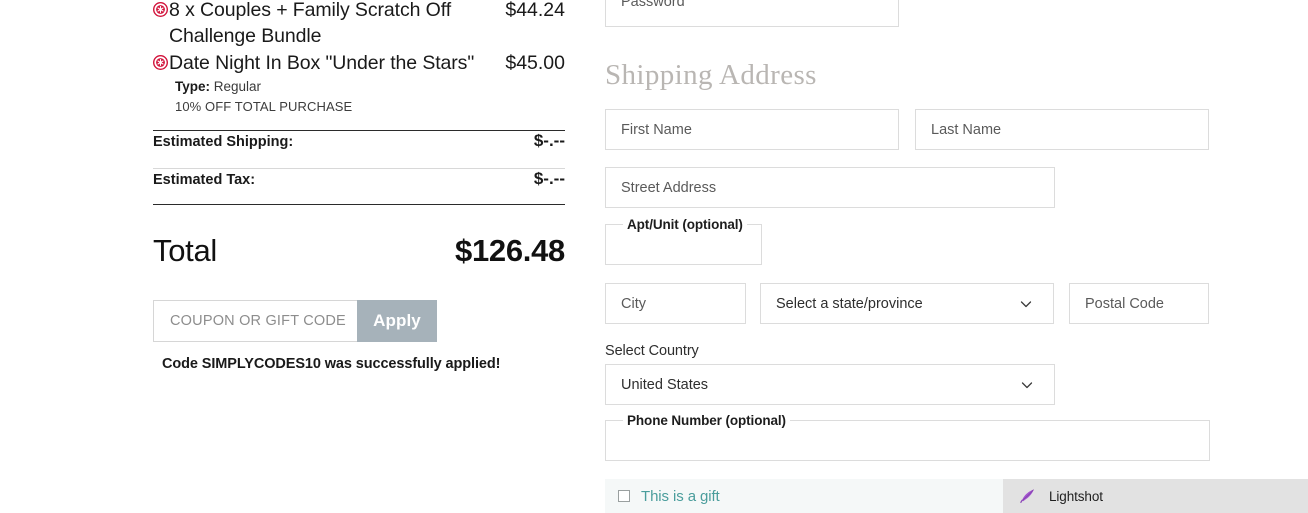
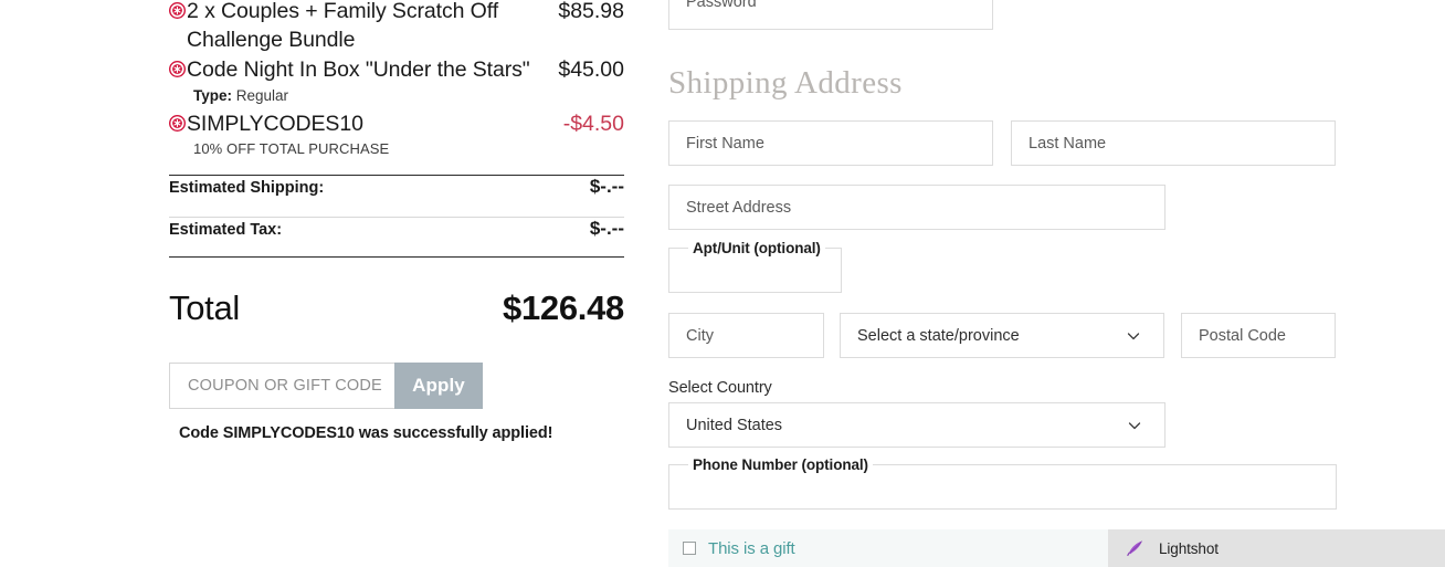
- 8 x Couples + Family Scratch Off Challenge Bundle
+ 2 x Couples + Family Scratch Off Challenge Bundle
- $44.24
+ $85.98
- Date Night In Box "Under the Stars"
+ Code Night In Box "Under the Stars"
  $45.00
  Type: Regular
+ SIMPLYCODES10
+ -$4.50
  10% OFF TOTAL PURCHASE
  Estimated Shipping:
  $-.--
  Estimated Tax:
  $-.--
  Total
  $126.48
  COUPON OR GIFT CODE
  Apply
  Code SIMPLYCODES10 was successfully applied!
  Password
  Shipping Address
  First Name
  Last Name
  Street Address
  Apt/Unit (optional)
  City
  Select a state/province
  Postal Code
  Select Country
  United States
  Phone Number (optional)
  This is a gift
  Lightshot
